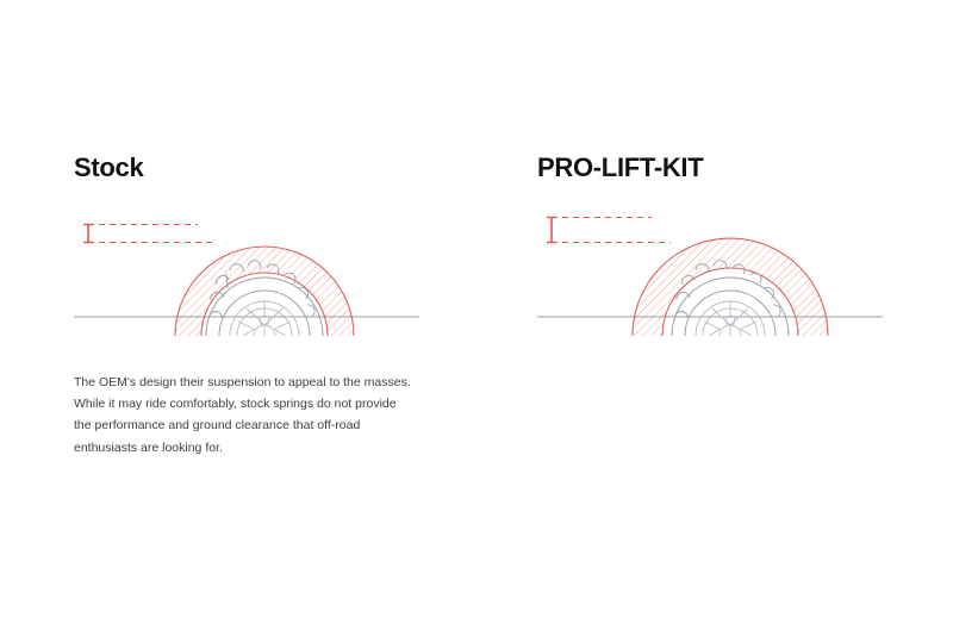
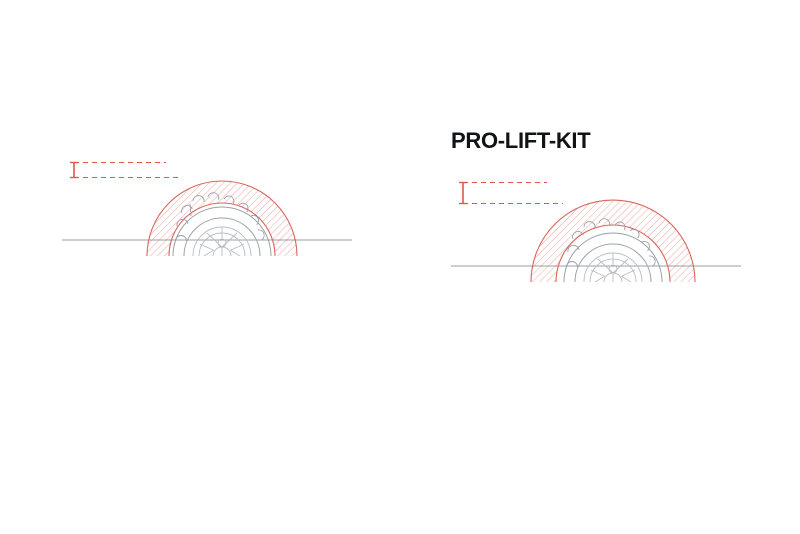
- Stock
- The OEM's design their suspension to appeal to the masses. While it may ride comfortably, stock springs do not provide the performance and ground clearance that off-road enthusiasts are looking for.
  PRO-LIFT-KIT
